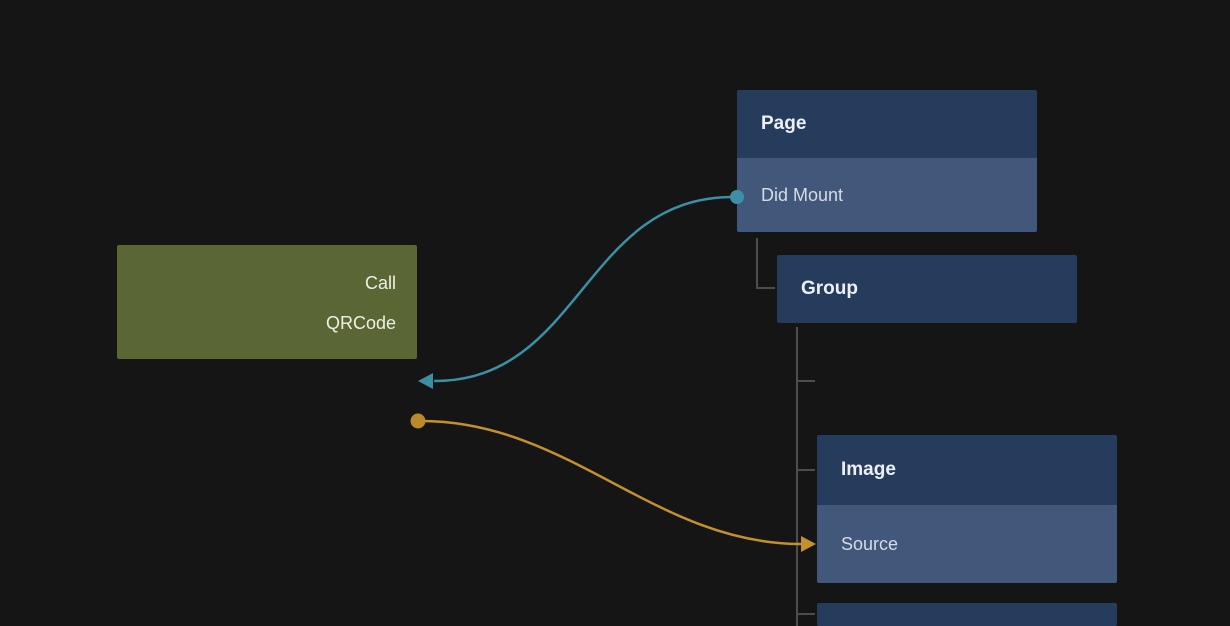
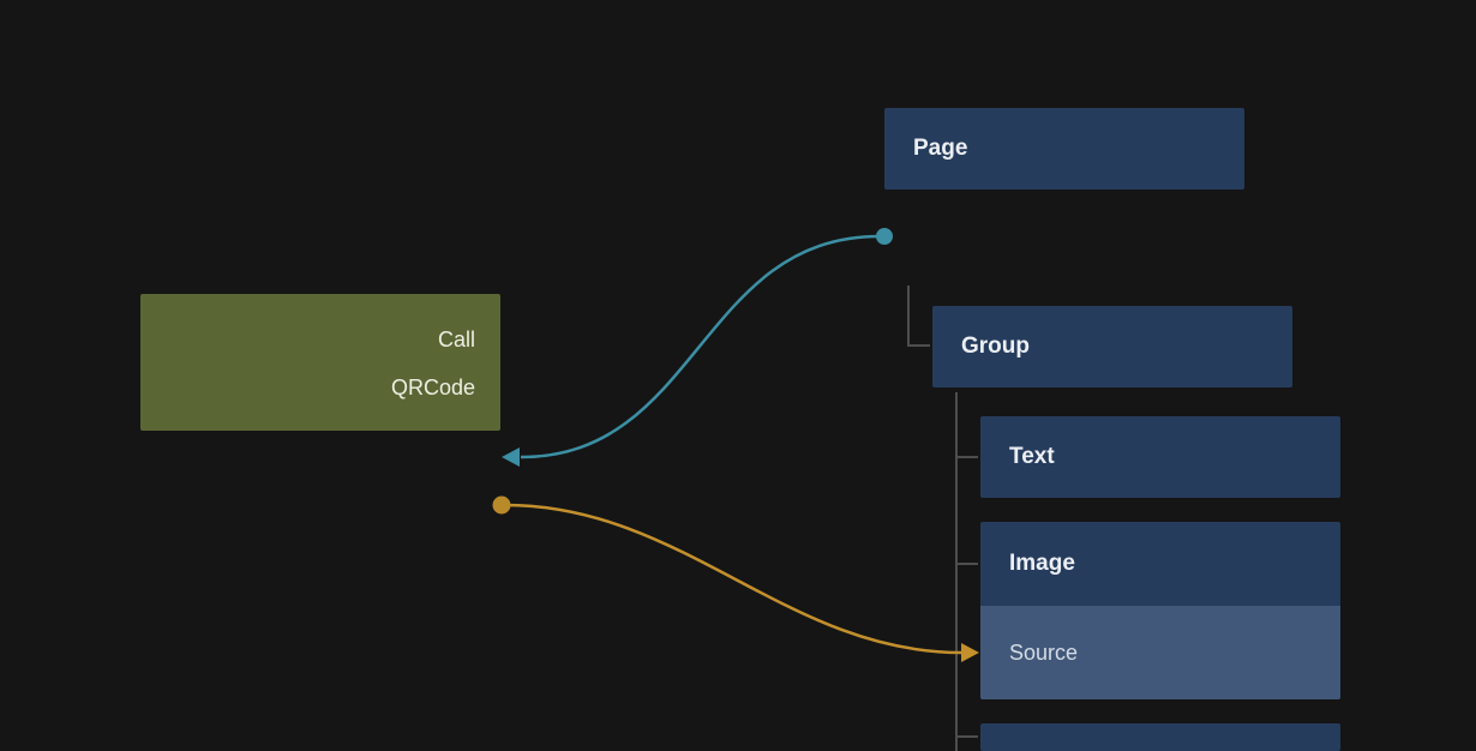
  Call
  QRCode
  Page
- Did Mount
  Group
+ Text
  Image
  Source
